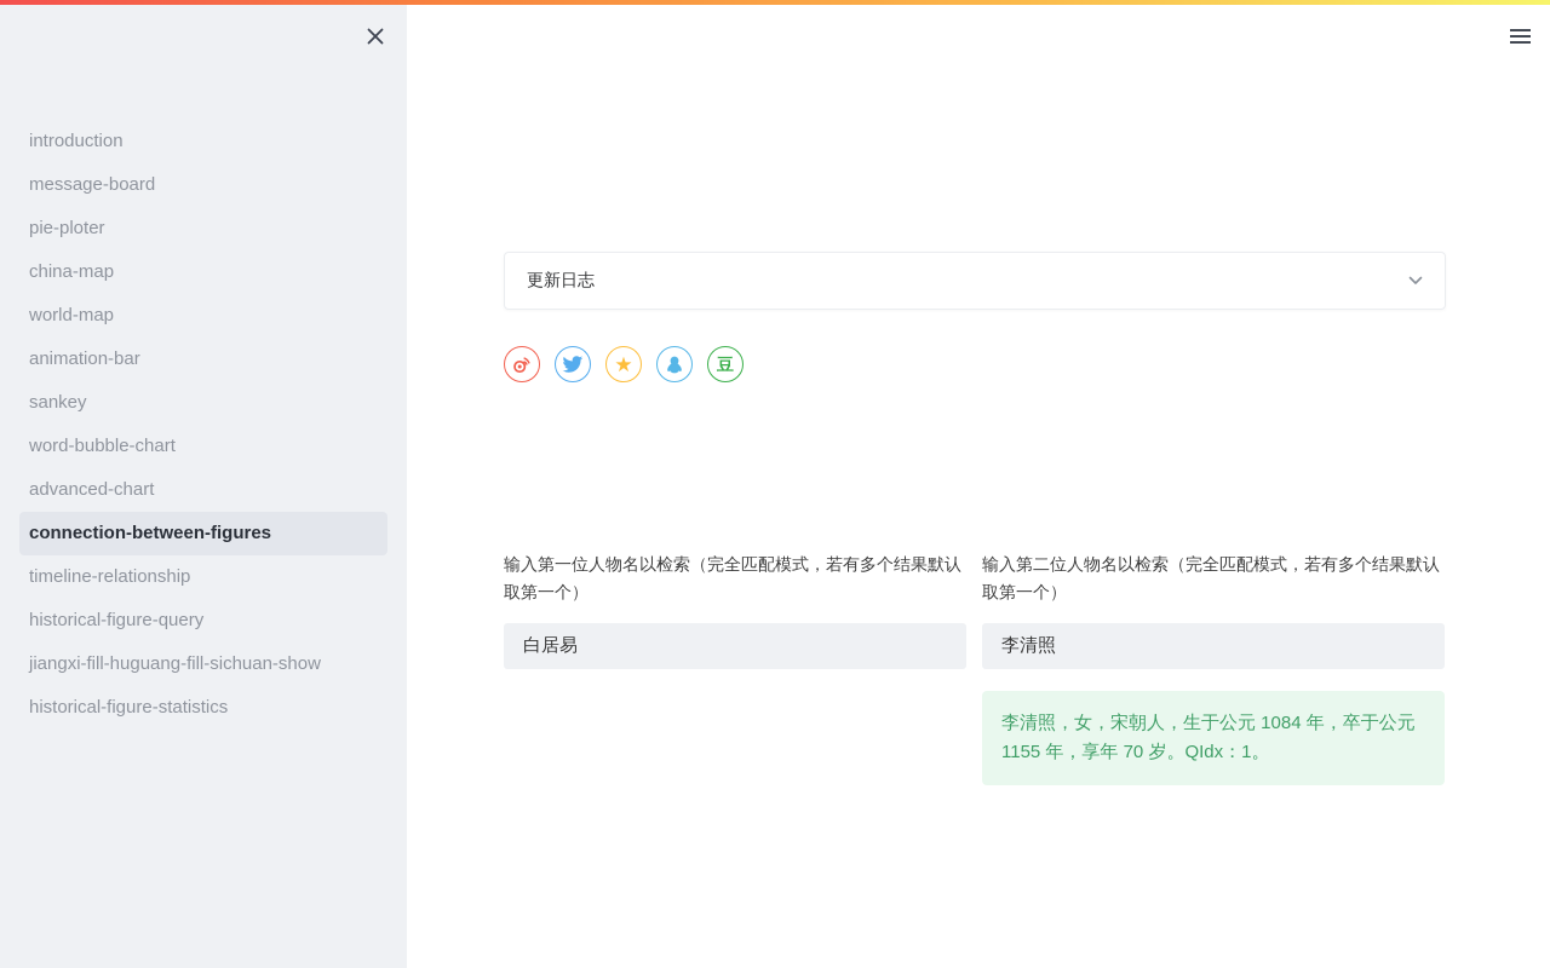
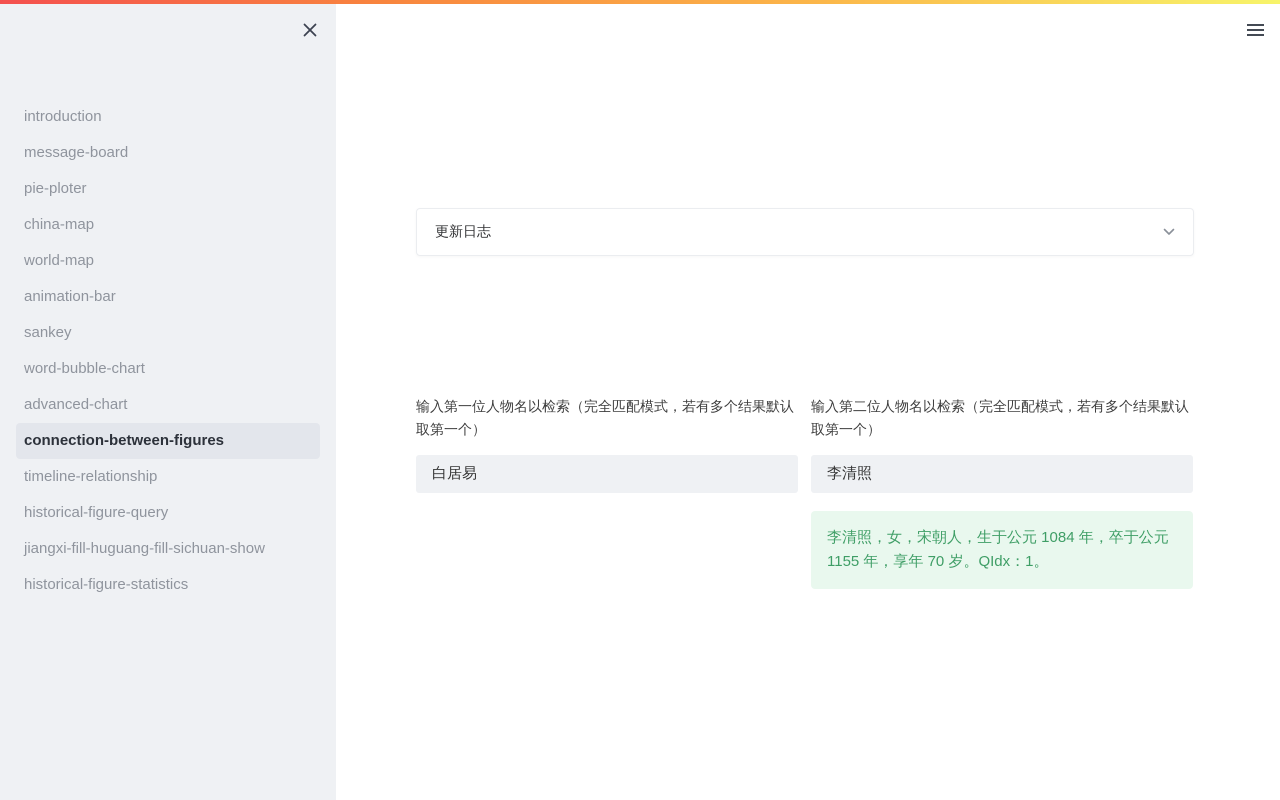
  introduction
  message-board
  pie-ploter
  china-map
  world-map
  animation-bar
  sankey
  word-bubble-chart
  advanced-chart
  connection-between-figures
  timeline-relationship
  historical-figure-query
  jiangxi-fill-huguang-fill-sichuan-show
  historical-figure-statistics
  更新日志
- ★
- 豆
  输入第一位人物名以检索（完全匹配模式，若有多个结果默认取第一个）
  白居易
  输入第二位人物名以检索（完全匹配模式，若有多个结果默认取第一个）
  李清照
  李清照，女，宋朝人，生于公元 1084 年，卒于公元 1155 年，享年 70 岁。QIdx：1。
